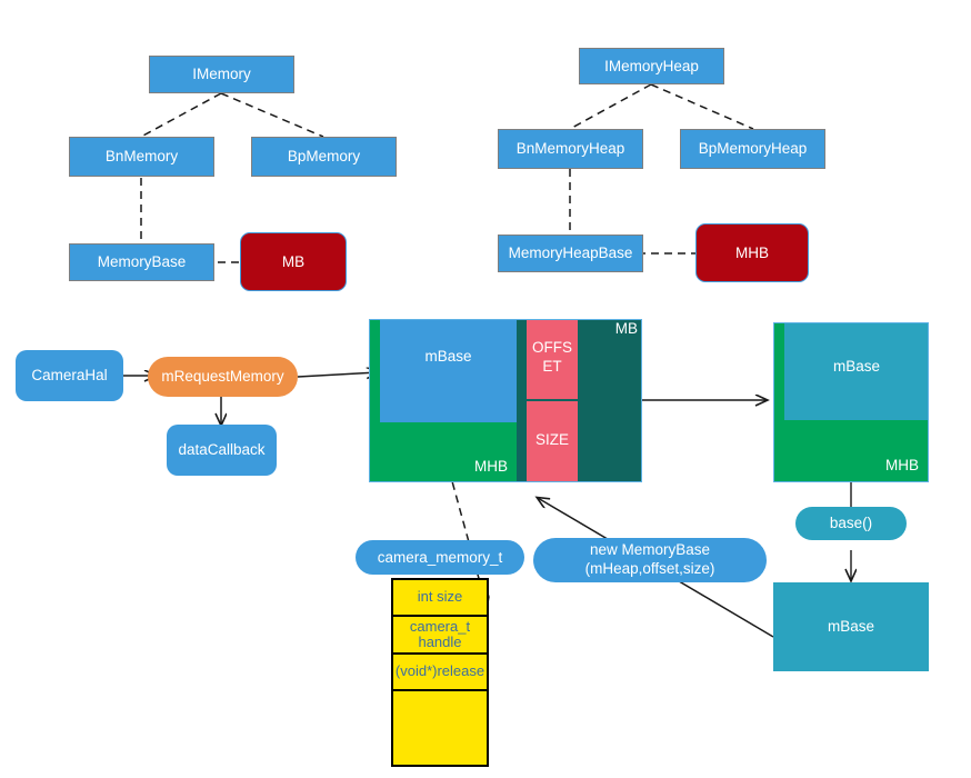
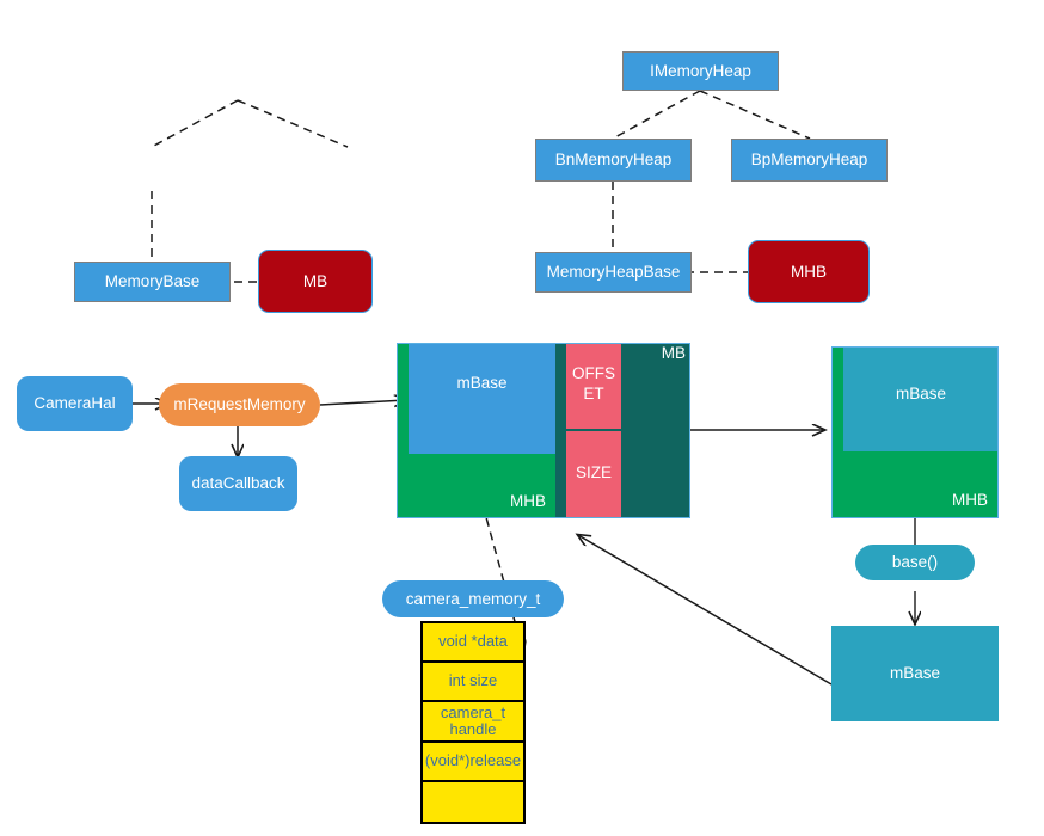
- IMemory
- BnMemory
- BpMemory
  MemoryBase
  MB
  IMemoryHeap
  BnMemoryHeap
  BpMemoryHeap
  MemoryHeapBase
  MHB
  CameraHal
  mRequestMemory
  dataCallback
  mBase
  MHB
  MB
  OFFS
  ET
  SIZE
  mBase
  MHB
  base()
  mBase
- new MemoryBase
- (mHeap,offset,size)
  camera_memory_t
+ void *data
  int size
  camera_t
  handle
  (void*)release
